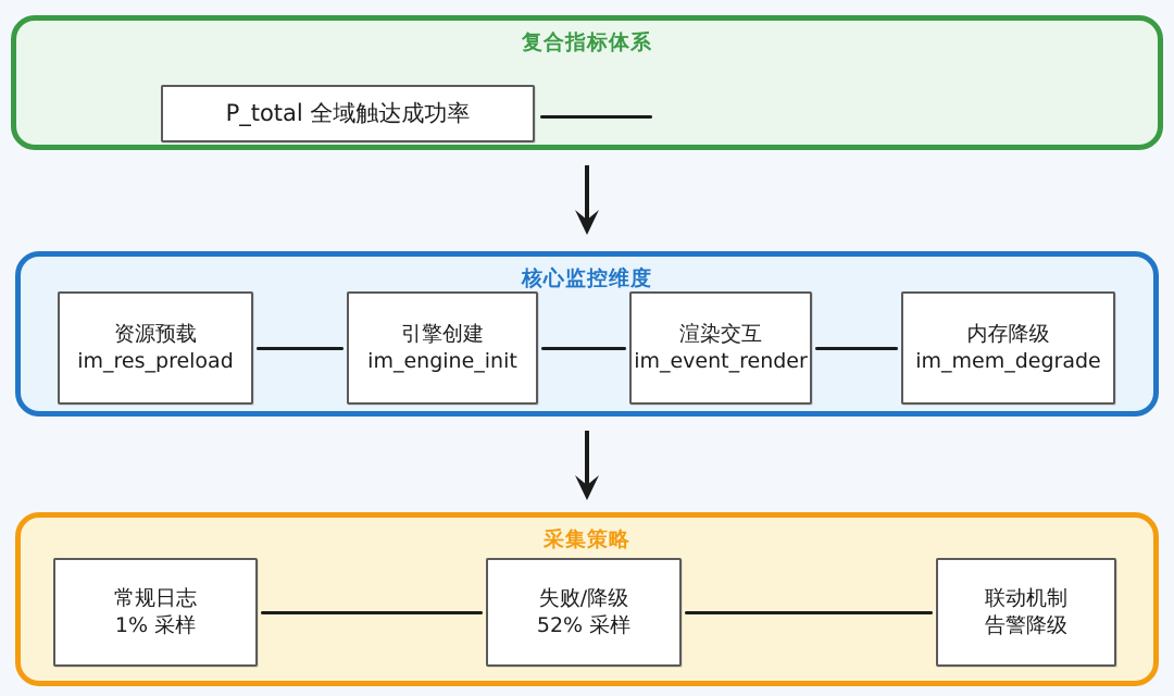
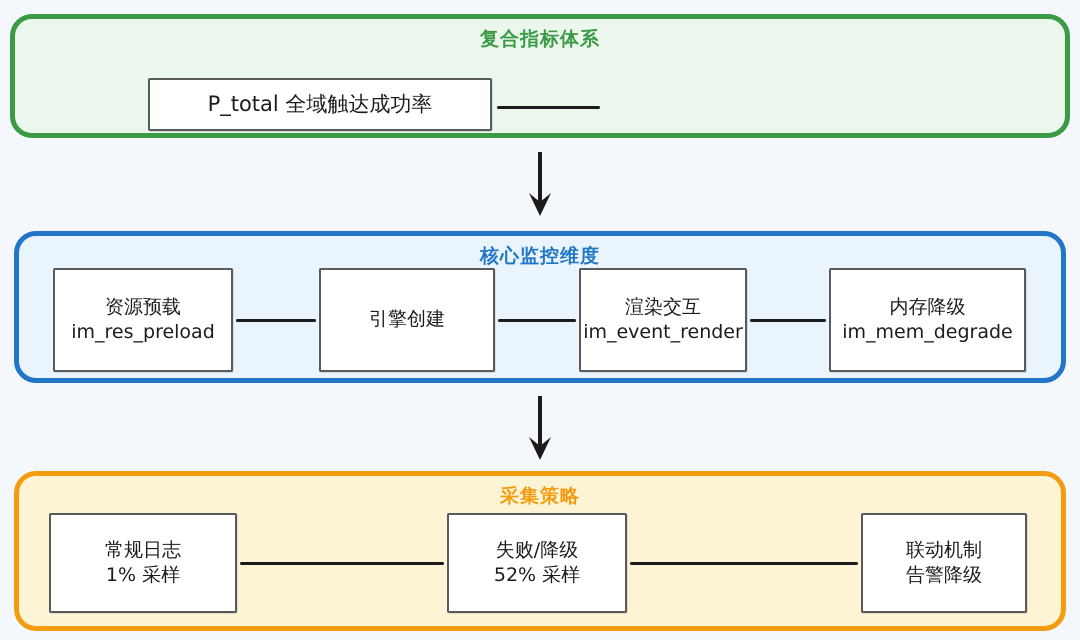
  复合指标体系
  P_total 全域触达成功率
  核心监控维度
  资源预载
  im_res_preload
  引擎创建
- im_engine_init
  渲染交互
  im_event_render
  内存降级
  im_mem_degrade
  采集策略
  常规日志
  1% 采样
  失败/降级
  52% 采样
  联动机制
  告警降级
